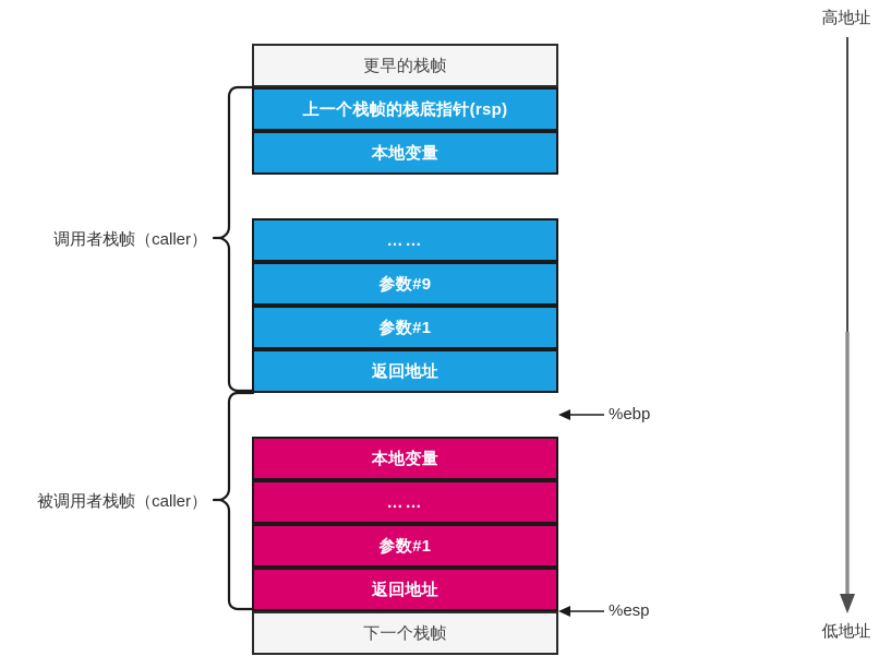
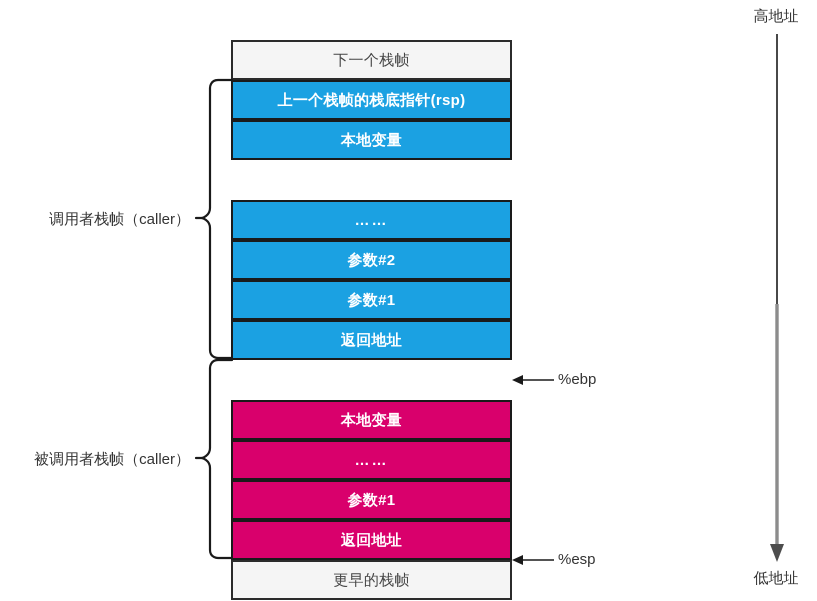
- 更早的栈帧
+ 下一个栈帧
  上一个栈帧的栈底指针(rsp)
  本地变量
  ……
- 参数#9
+ 参数#2
  参数#1
  返回地址
  本地变量
  ……
  参数#1
  返回地址
- 下一个栈帧
+ 更早的栈帧
  调用者栈帧（caller）
  被调用者栈帧（caller）
  %ebp
  %esp
  高地址
  低地址
